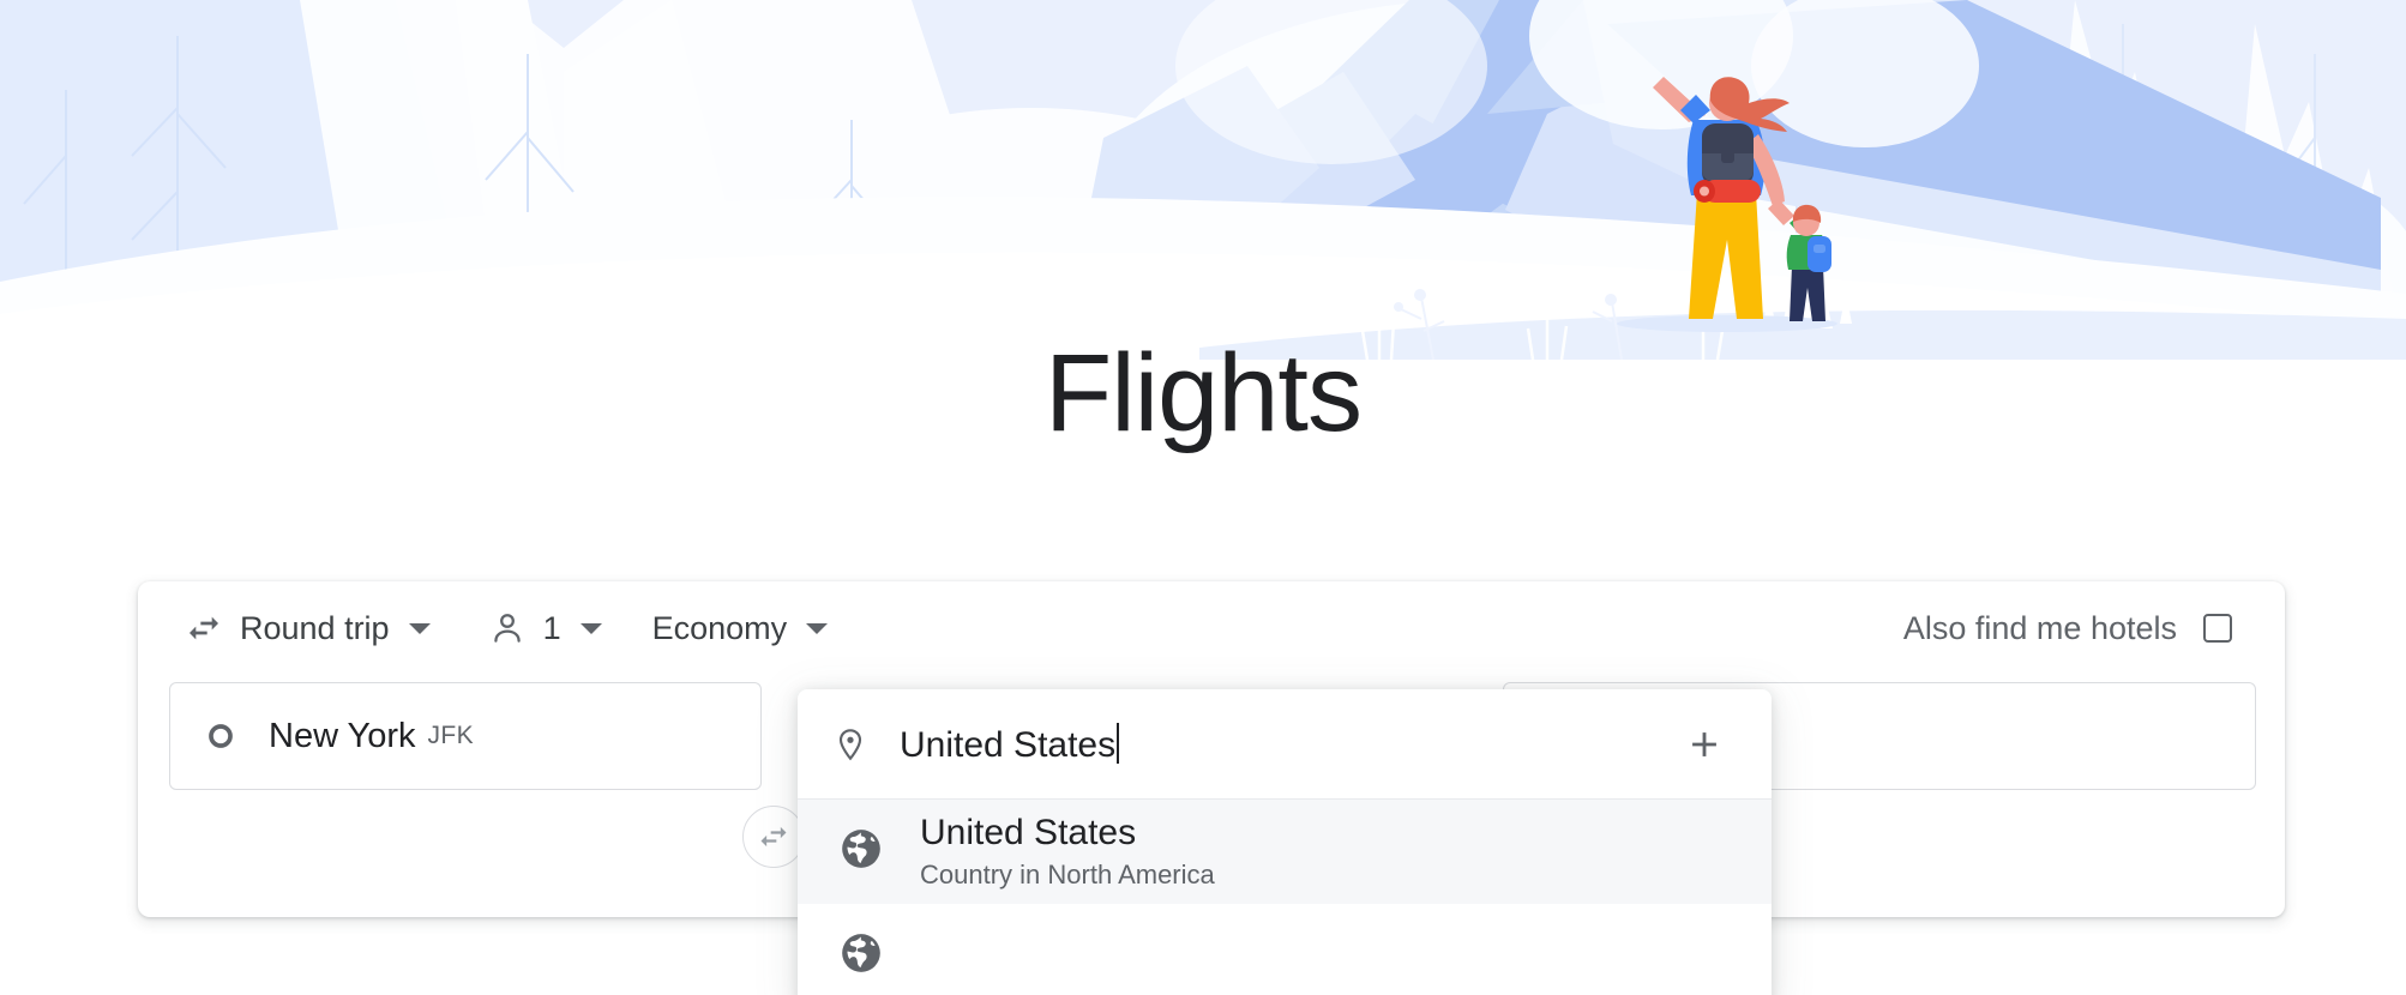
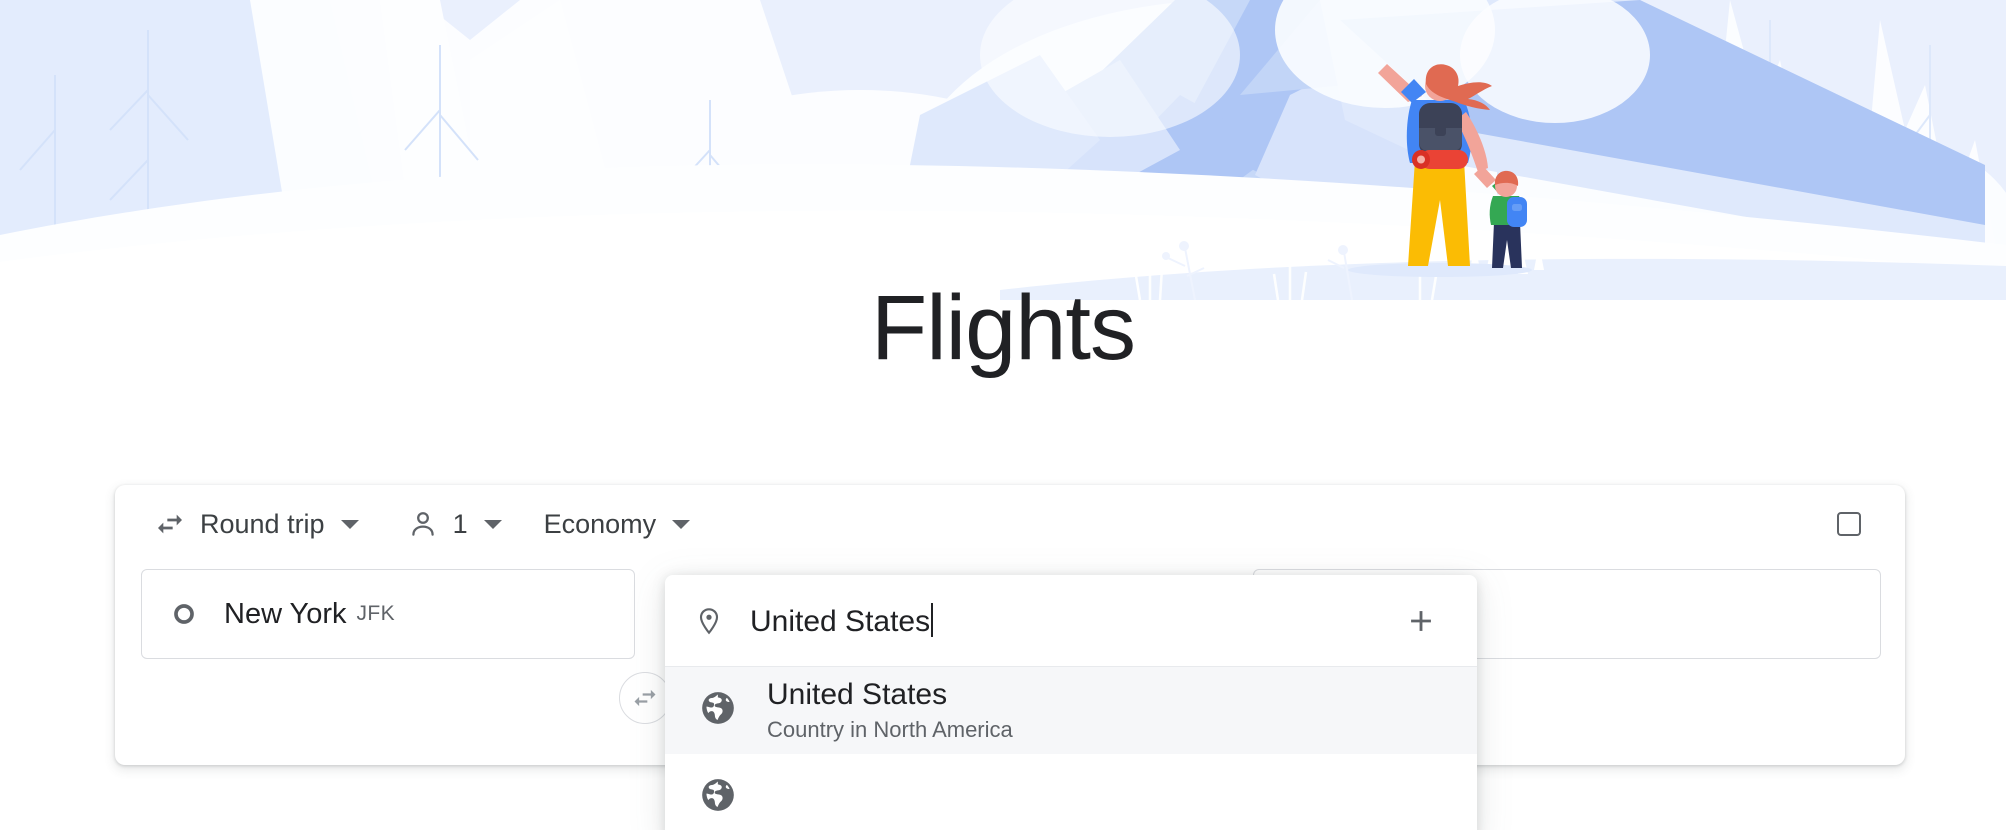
  Flights
  Round trip
  1
  Economy
- Also find me hotels
  New York
  JFK
  United States
  United States
  Country in North America
